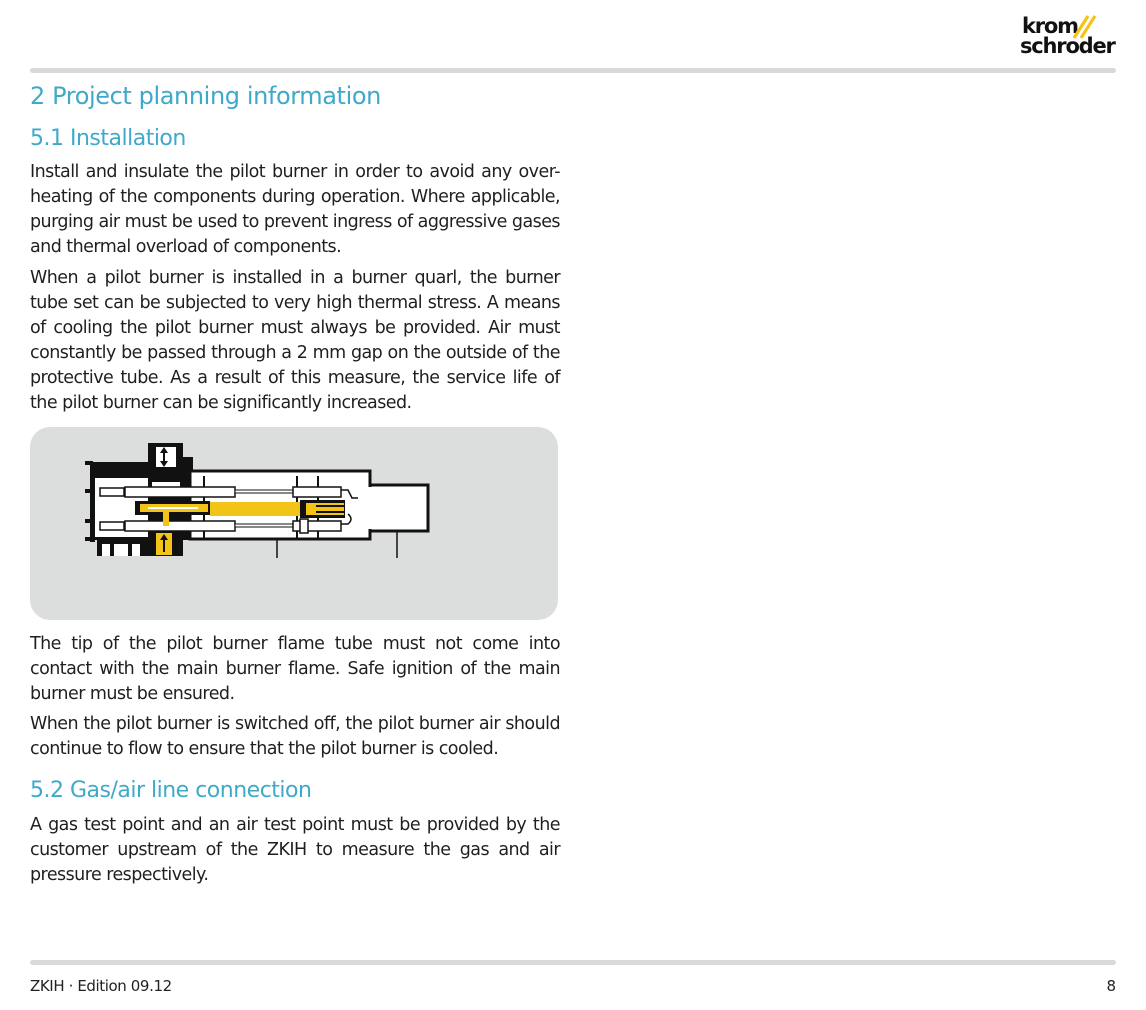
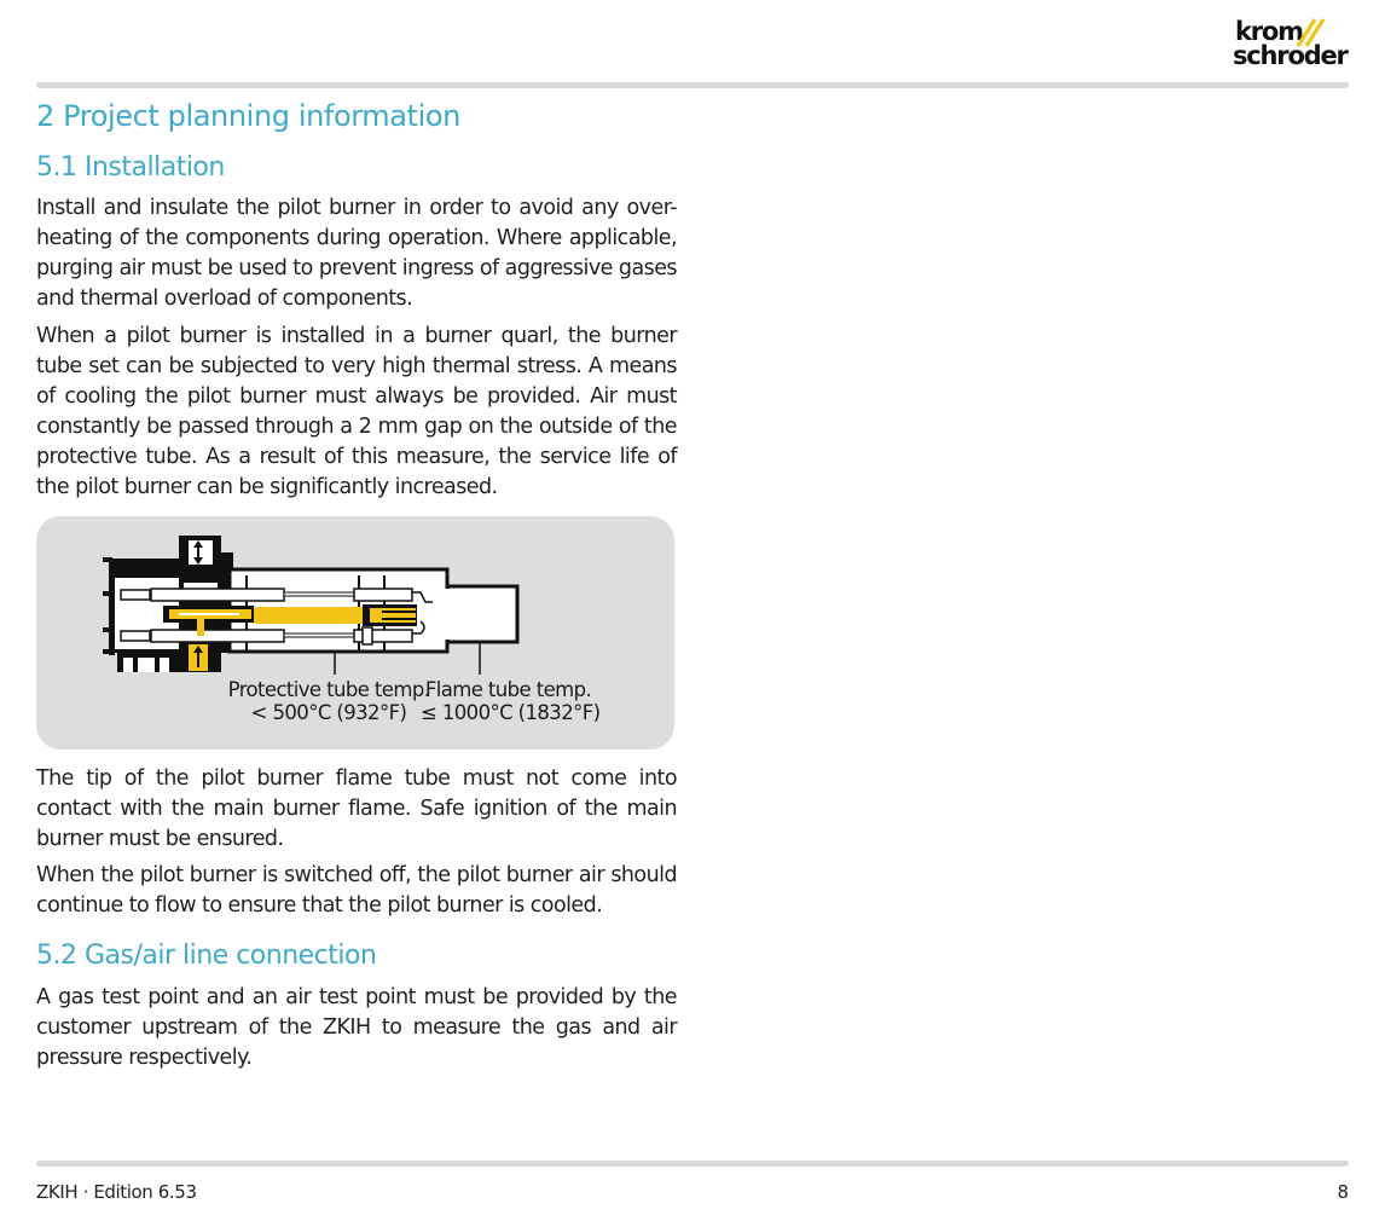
  krom
  schroder
  2 Project planning information
  5.1 Installation
  Install and insulate the pilot burner in order to avoid any over-heating of the components during operation. Where applicable, purging air must be used to prevent ingress of aggressive gases and thermal overload of components.
  When a pilot burner is installed in a burner quarl, the burner tube set can be subjected to very high thermal stress. A means of cooling the pilot burner must always be provided. Air must constantly be passed through a 2 mm gap on the outside of the protective tube. As a result of this measure, the service life of the pilot burner can be significantly increased.
+ Protective tube temp.
+ < 500°C (932°F)
+ Flame tube temp.
+ ≤ 1000°C (1832°F)
  The tip of the pilot burner flame tube must not come into contact with the main burner flame. Safe ignition of the main burner must be ensured.
  When the pilot burner is switched off, the pilot burner air should continue to flow to ensure that the pilot burner is cooled.
  5.2 Gas/air line connection
  A gas test point and an air test point must be provided by the customer upstream of the ZKIH to measure the gas and air pressure respectively.
- ZKIH · Edition 09.12
+ ZKIH · Edition 6.53
  8
